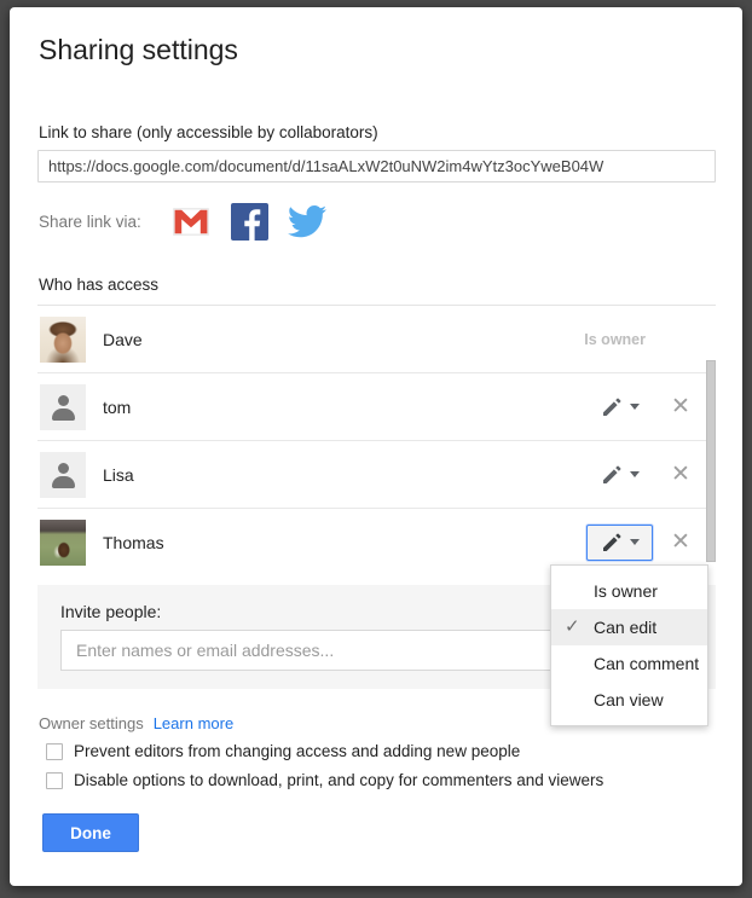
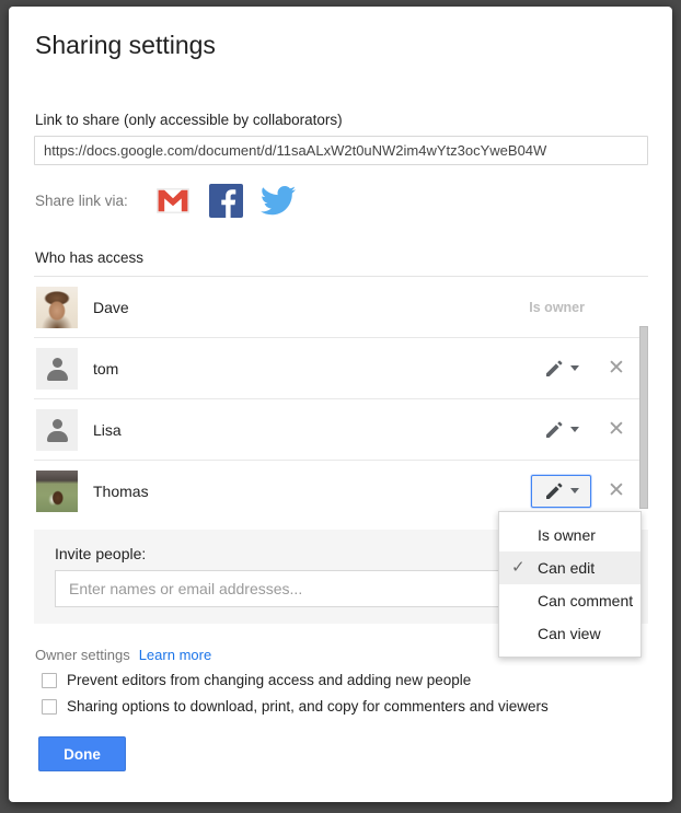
  Sharing settings
  Link to share (only accessible by collaborators)
  https://docs.google.com/document/d/11saALxW2t0uNW2im4wYtz3ocYweB04W
  Share link via:
  Who has access
  Dave
  Is owner
  tom
  ✕
  Lisa
  ✕
  Thomas
  ✕
  Is owner
  ✓
  Can edit
  Can comment
  Can view
  Invite people:
  Enter names or email addresses...
  Owner settings
  Learn more
  Prevent editors from changing access and adding new people
- Disable options to download, print, and copy for commenters and viewers
+ Sharing options to download, print, and copy for commenters and viewers
  Done
